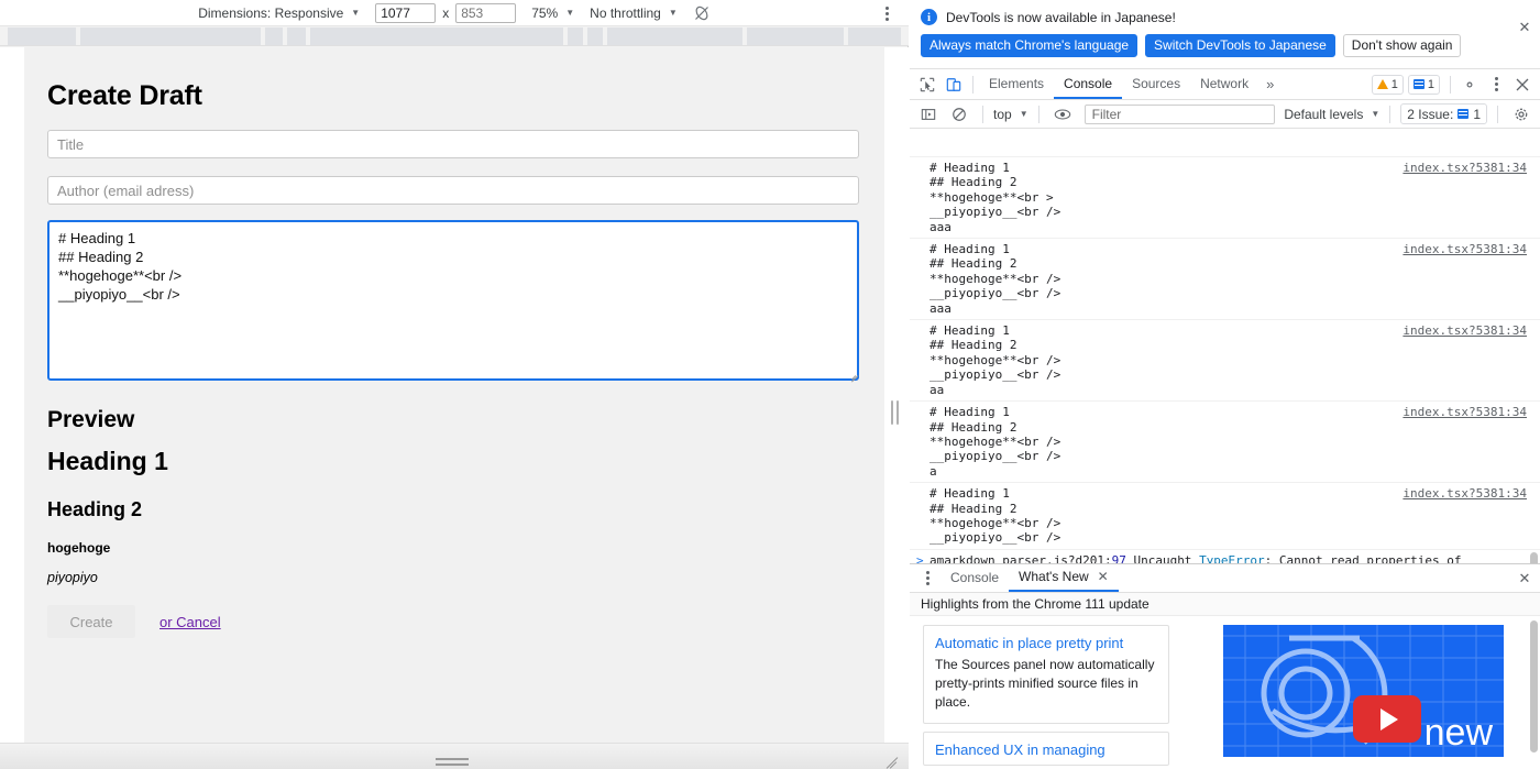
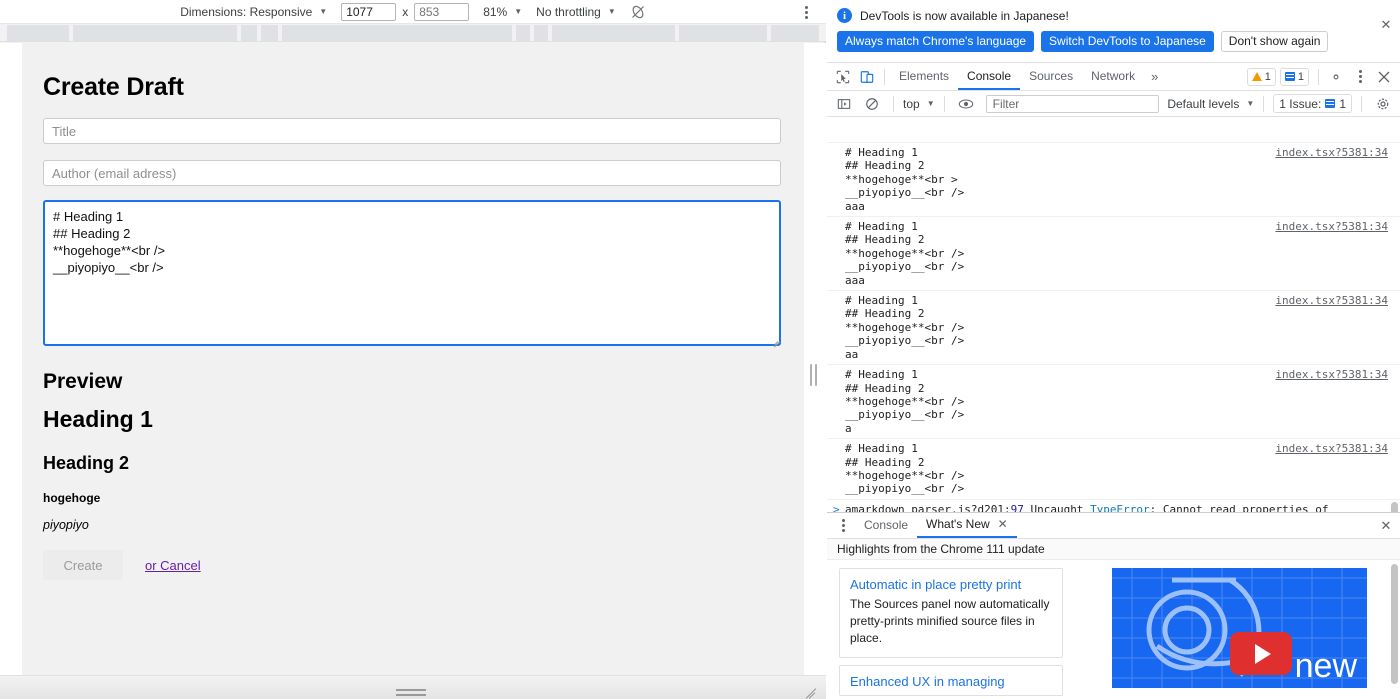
  Dimensions: Responsive
  ▼
  1077
  x
  853
- 75%
+ 81%
  ▼
  No throttling
  ▼
  Create Draft
  Title
  Author (email adress)
  # Heading 1
  ## Heading 2
  **hogehoge**<br />
  __piyopiyo__<br />
  Preview
  Heading 1
  Heading 2
  hogehoge
  piyopiyo
  Create
  or Cancel
  i
  DevTools is now available in Japanese!
  Always match Chrome's language
  Switch DevTools to Japanese
  Don't show again
  ✕
  Elements
  Console
  Sources
  Network
  »
  1
  1
  top
  ▼
  Filter
  Default levels
  ▼
- 2 Issue:
+ 1 Issue:
  1
  # Heading 1
  ## Heading 2
  **hogehoge**<br >
  __piyopiyo__<br />
  aaa
  index.tsx?5381:34
  # Heading 1
  ## Heading 2
  **hogehoge**<br />
  __piyopiyo__<br />
  aaa
  index.tsx?5381:34
  # Heading 1
  ## Heading 2
  **hogehoge**<br />
  __piyopiyo__<br />
  aa
  index.tsx?5381:34
  # Heading 1
  ## Heading 2
  **hogehoge**<br />
  __piyopiyo__<br />
  a
  index.tsx?5381:34
  # Heading 1
  ## Heading 2
  **hogehoge**<br />
  __piyopiyo__<br />
  index.tsx?5381:34
  >
  Console
  What's New
  ✕
  ✕
  Highlights from the Chrome 111 update
  Automatic in place pretty print
  The Sources panel now automatically pretty-prints minified source files in place.
  Enhanced UX in managing
  new
